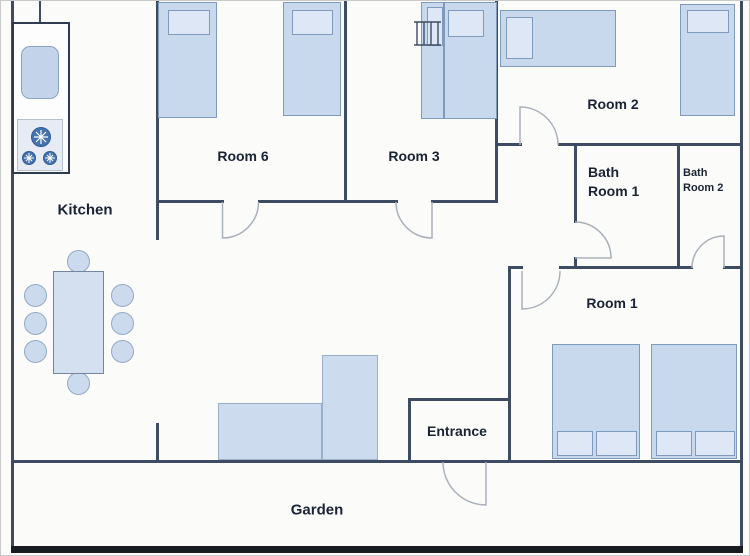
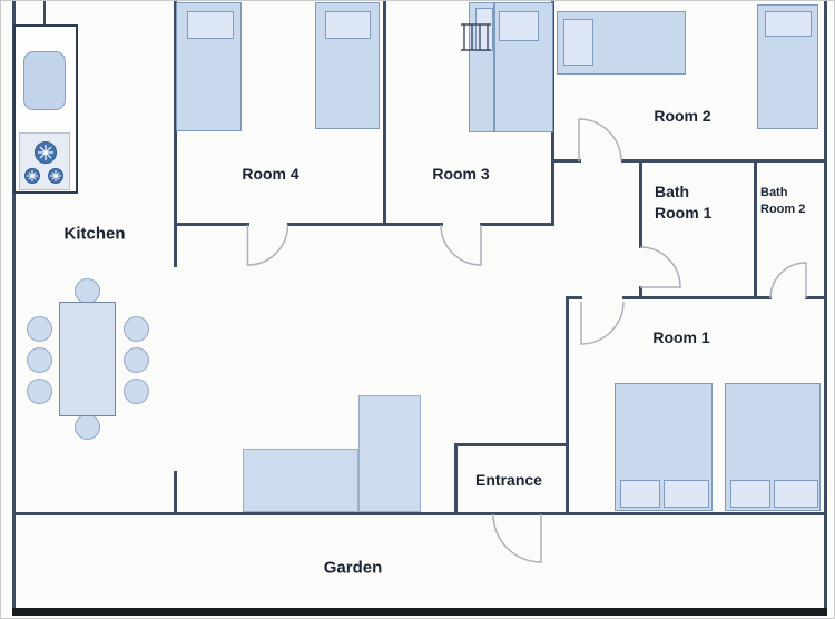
  Kitchen
- Room 6
+ Room 4
  Room 3
  Room 2
  Room 1
  Entrance
  Garden
  Bath
  Room 1
  Bath
  Room 2
